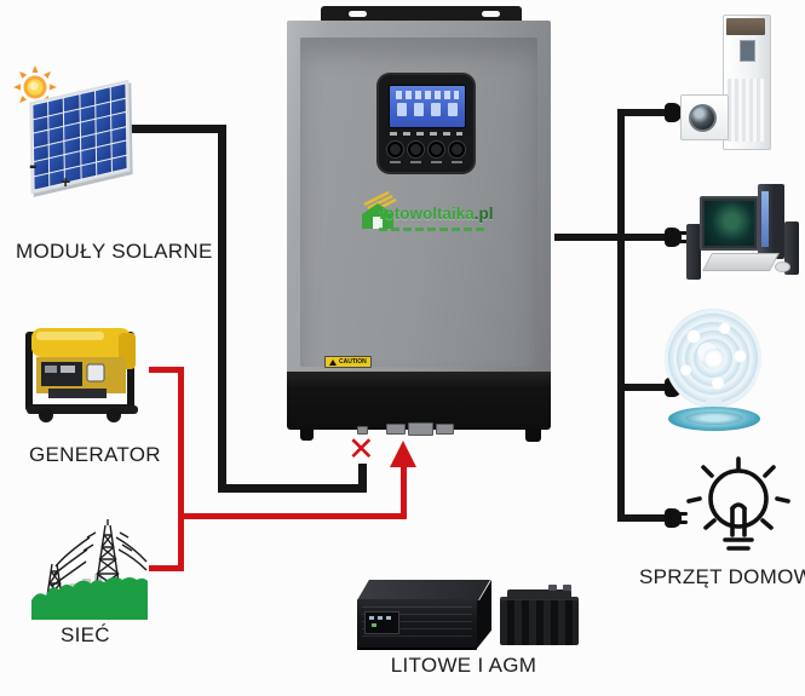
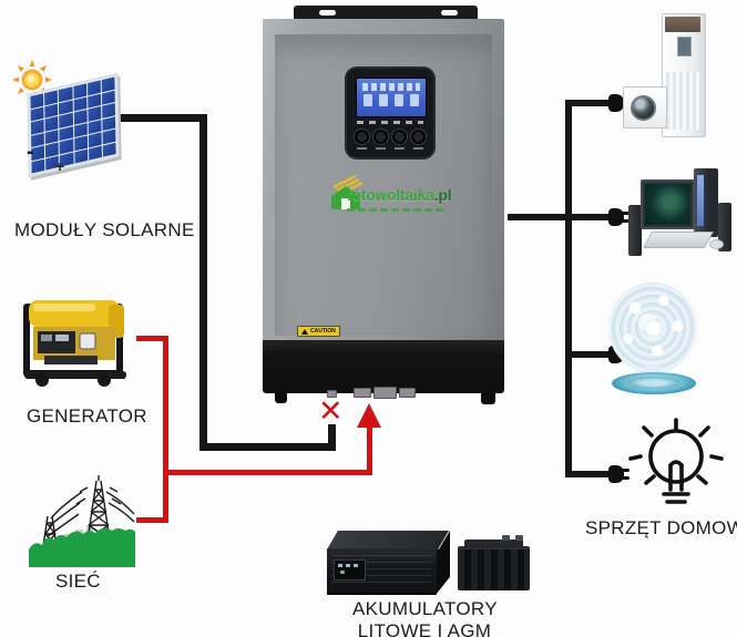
  ✕
  -
  +
  MODUŁY SOLARNE
  GENERATOR
  SIEĆ
  fotowoltaika.pl
  SPRZĘT DOMOW
+ AKUMULATORY
  LITOWE I AGM
